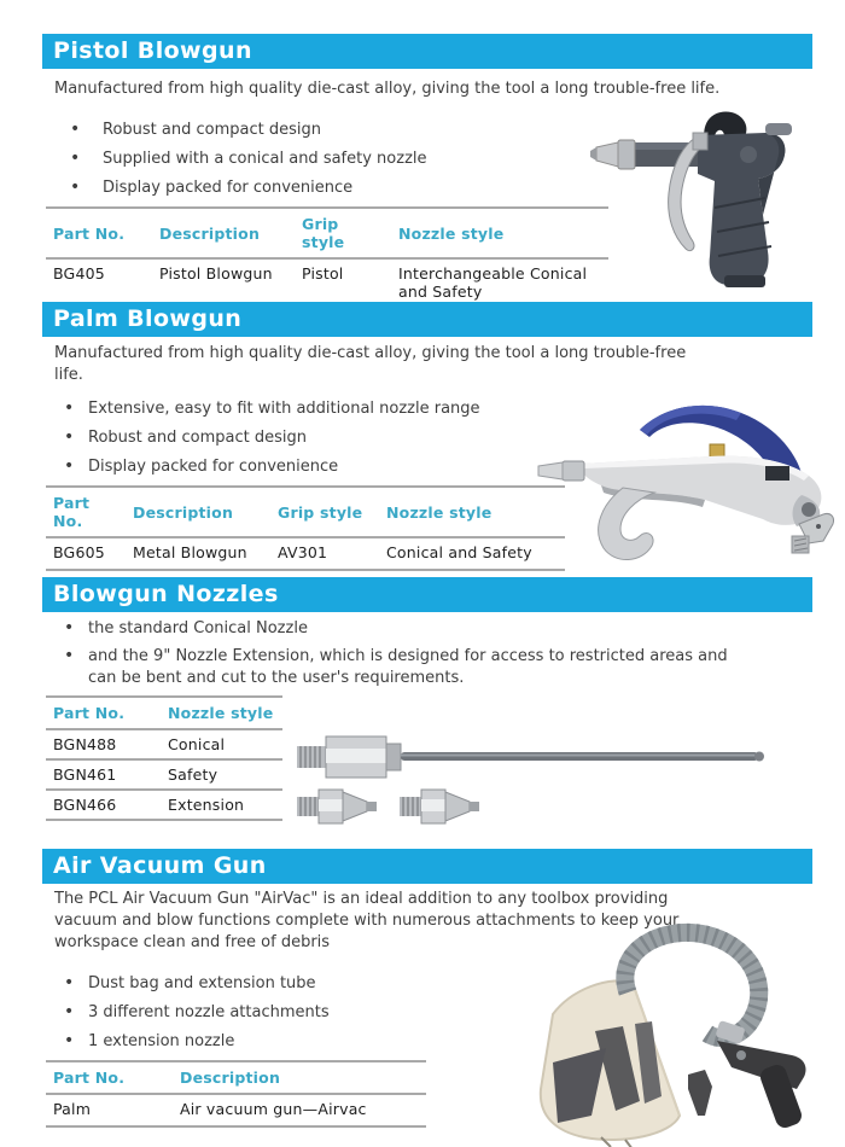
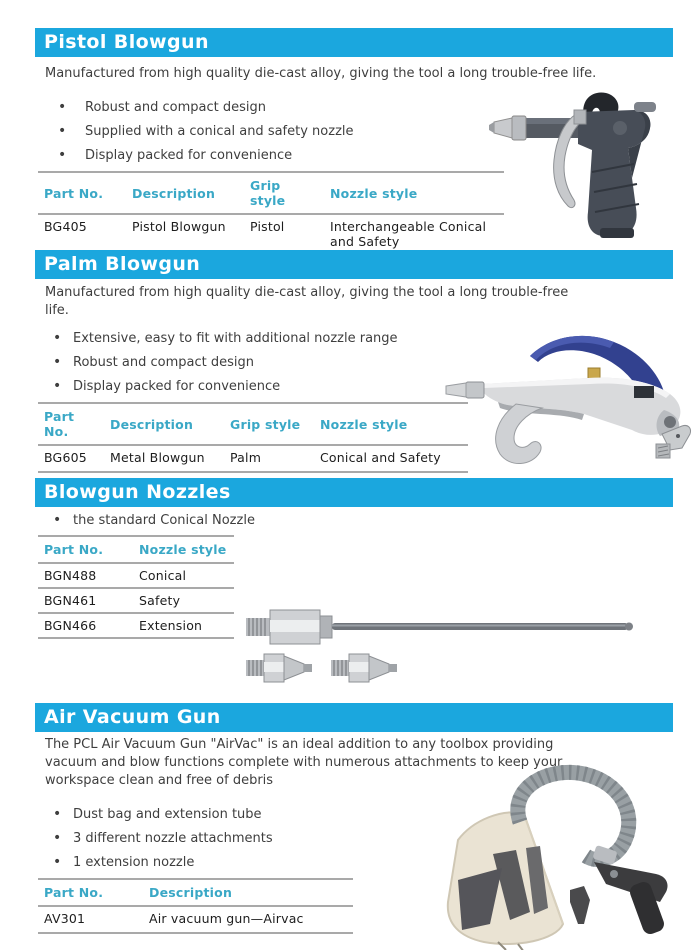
  Pistol Blowgun
  Manufactured from high quality die-cast alloy, giving the tool a long trouble-free life.
  Robust and compact design
  Supplied with a conical and safety nozzle
  Display packed for convenience
  Part No.	Description	Grip style	Nozzle style
  BG405	Pistol Blowgun	Pistol	Interchangeable Conical and Safety
  Palm Blowgun
  Manufactured from high quality die-cast alloy, giving the tool a long trouble-free life.
  Extensive, easy to fit with additional nozzle range
  Robust and compact design
  Display packed for convenience
  Part No.	Description	Grip style	Nozzle style
- BG605	Metal Blowgun	AV301	Conical and Safety
+ BG605	Metal Blowgun	Palm	Conical and Safety
  Blowgun Nozzles
  the standard Conical Nozzle
- and the 9" Nozzle Extension, which is designed for access to restricted areas and can be bent and cut to the user's requirements.
  Part No.	Nozzle style
  BGN488	Conical
  BGN461	Safety
  BGN466	Extension
  Air Vacuum Gun
  The PCL Air Vacuum Gun "AirVac" is an ideal addition to any toolbox providing vacuum and blow functions complete with numerous attachments to keep your workspace clean and free of debris
  Dust bag and extension tube
  3 different nozzle attachments
  1 extension nozzle
  Part No.	Description
- Palm	Air vacuum gun—Airvac
+ AV301	Air vacuum gun—Airvac
